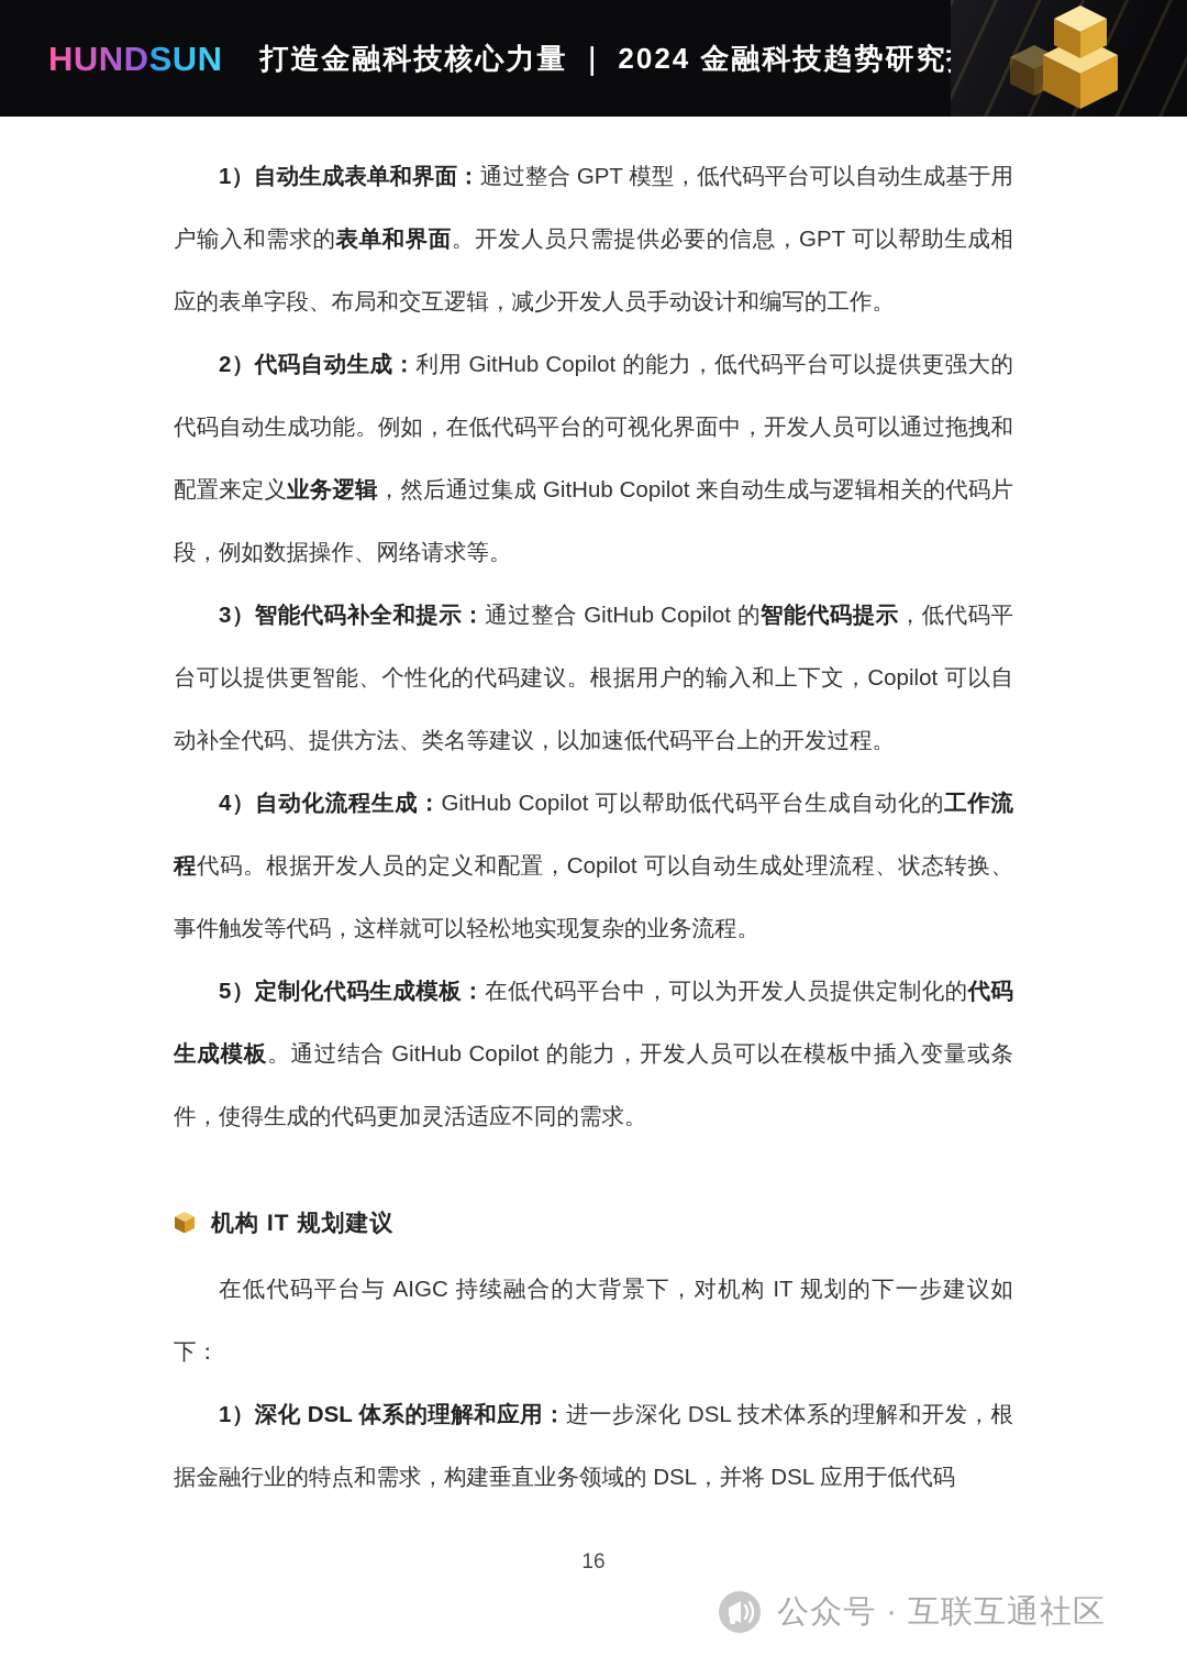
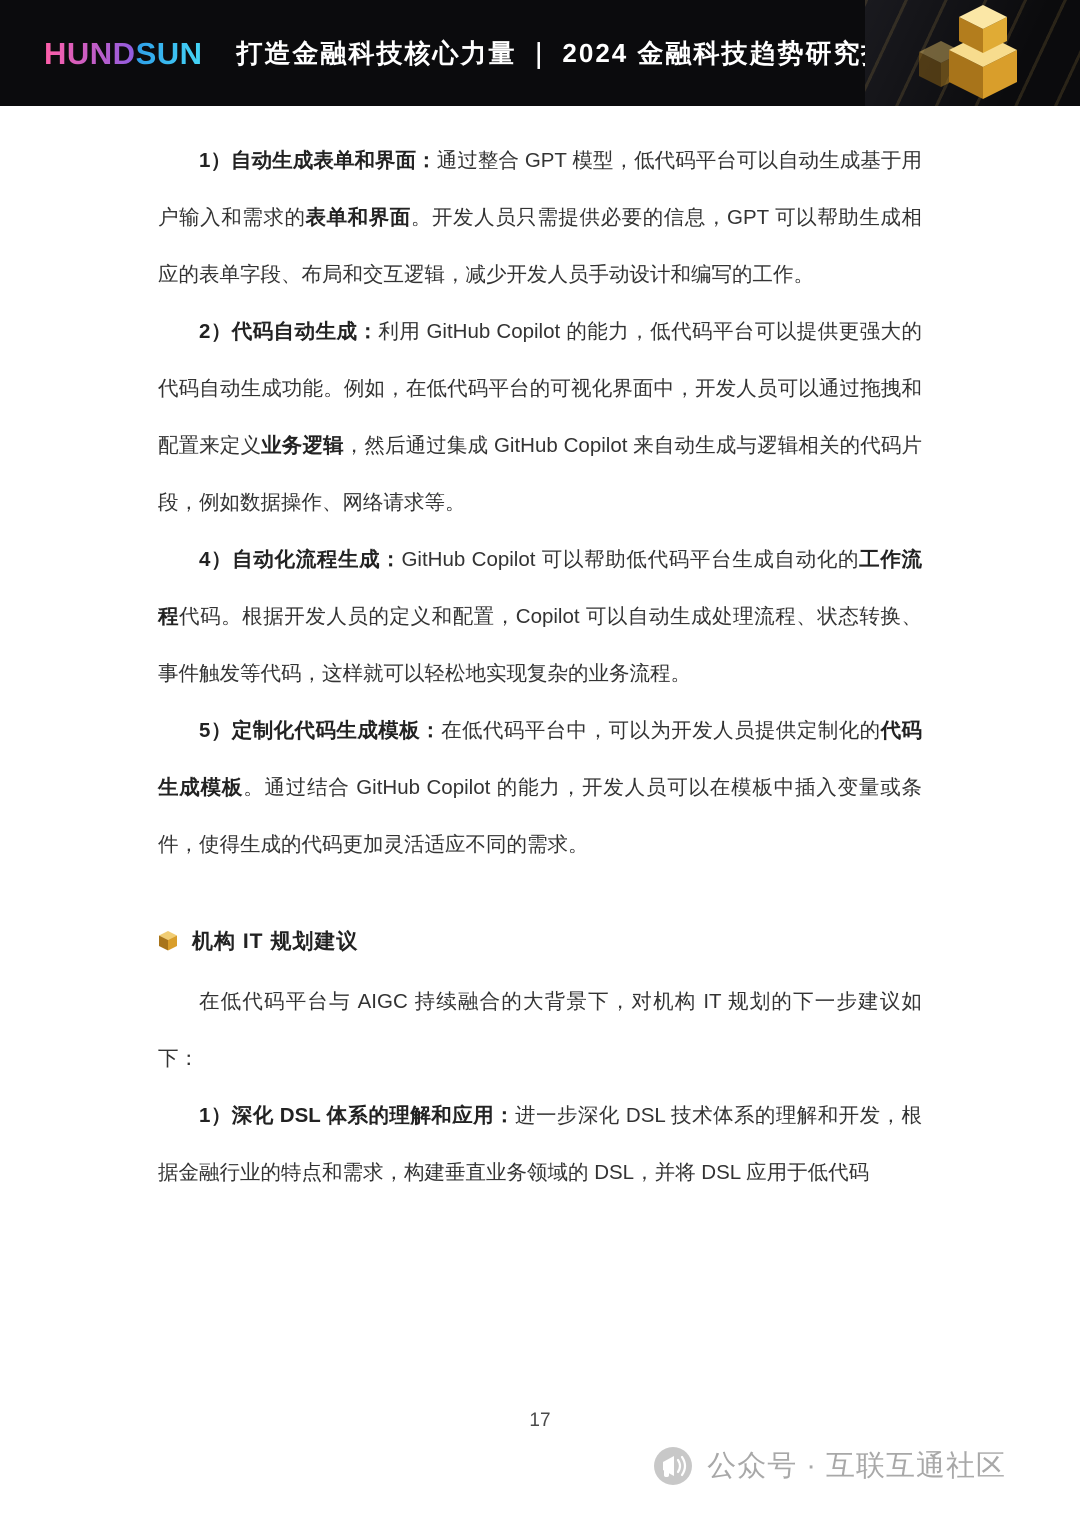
  HUNDSUN
  打造金融科技核心力量 ｜ 2024 金融科技趋势研究
  1）自动生成表单和界面：通过整合 GPT 模型，低代码平台可以自动生成基于用户输入和需求的表单和界面。开发人员只需提供必要的信息，GPT 可以帮助生成相应的表单字段、布局和交互逻辑，减少开发人员手动设计和编写的工作。
  2）代码自动生成：利用 GitHub Copilot 的能力，低代码平台可以提供更强大的代码自动生成功能。例如，在低代码平台的可视化界面中，开发人员可以通过拖拽和配置来定义业务逻辑，然后通过集成 GitHub Copilot 来自动生成与逻辑相关的代码片段，例如数据操作、网络请求等。
- 3）智能代码补全和提示：通过整合 GitHub Copilot 的智能代码提示，低代码平台可以提供更智能、个性化的代码建议。根据用户的输入和上下文，Copilot 可以自动补全代码、提供方法、类名等建议，以加速低代码平台上的开发过程。
  4）自动化流程生成：GitHub Copilot 可以帮助低代码平台生成自动化的工作流程代码。根据开发人员的定义和配置，Copilot 可以自动生成处理流程、状态转换、事件触发等代码，这样就可以轻松地实现复杂的业务流程。
  5）定制化代码生成模板：在低代码平台中，可以为开发人员提供定制化的代码生成模板。通过结合 GitHub Copilot 的能力，开发人员可以在模板中插入变量或条件，使得生成的代码更加灵活适应不同的需求。
  机构 IT 规划建议
  在低代码平台与 AIGC 持续融合的大背景下，对机构 IT 规划的下一步建议如下：
  1）深化 DSL 体系的理解和应用：进一步深化 DSL 技术体系的理解和开发，根据金融行业的特点和需求，构建垂直业务领域的 DSL，并将 DSL 应用于低代码
- 16
+ 17
  公众号 · 互联互通社区
